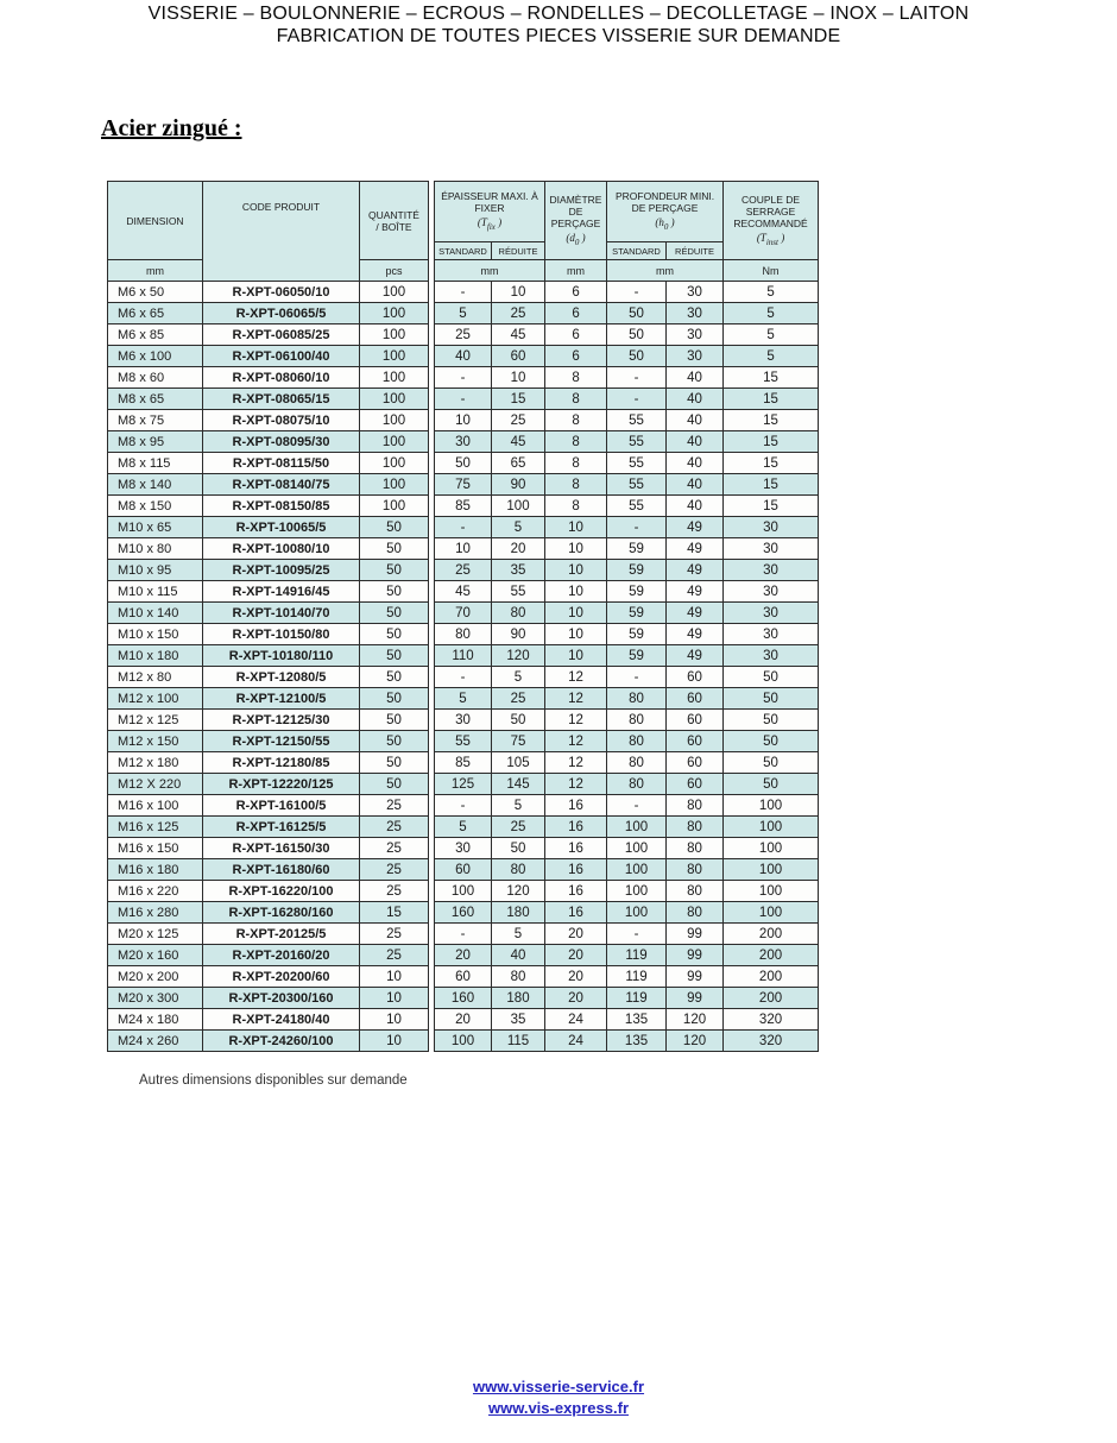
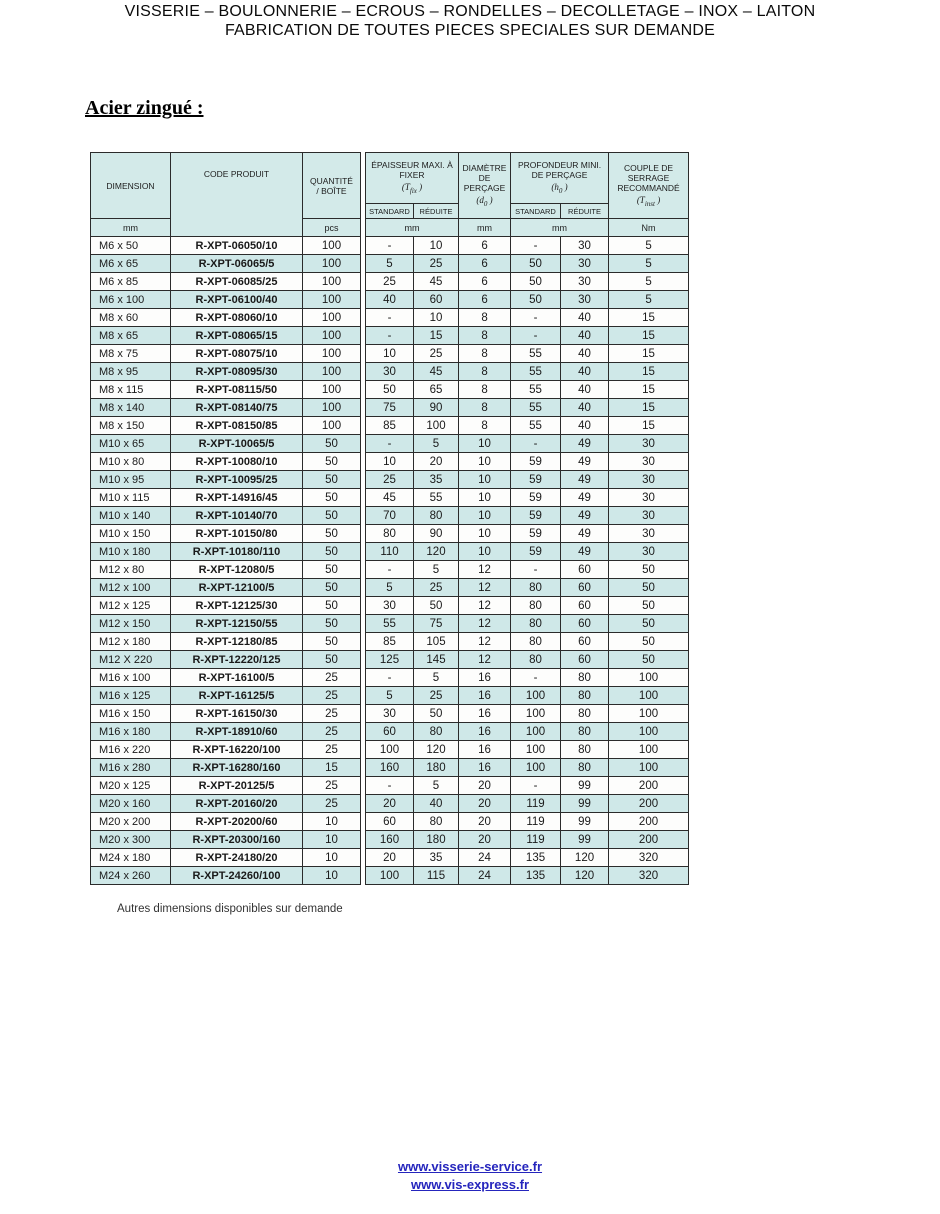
  VISSERIE – BOULONNERIE – ECROUS – RONDELLES – DECOLLETAGE – INOX – LAITON
- FABRICATION DE TOUTES PIECES VISSERIE SUR DEMANDE
+ FABRICATION DE TOUTES PIECES SPECIALES SUR DEMANDE
  Acier zingué :
  DIMENSION	CODE PRODUIT	QUANTITÉ / BOÎTE
  mm	pcs
  M6 x 50	R-XPT-06050/10	100
  M6 x 65	R-XPT-06065/5	100
  M6 x 85	R-XPT-06085/25	100
  M6 x 100	R-XPT-06100/40	100
  M8 x 60	R-XPT-08060/10	100
  M8 x 65	R-XPT-08065/15	100
  M8 x 75	R-XPT-08075/10	100
  M8 x 95	R-XPT-08095/30	100
  M8 x 115	R-XPT-08115/50	100
  M8 x 140	R-XPT-08140/75	100
  M8 x 150	R-XPT-08150/85	100
  M10 x 65	R-XPT-10065/5	50
  M10 x 80	R-XPT-10080/10	50
  M10 x 95	R-XPT-10095/25	50
  M10 x 115	R-XPT-14916/45	50
  M10 x 140	R-XPT-10140/70	50
  M10 x 150	R-XPT-10150/80	50
  M10 x 180	R-XPT-10180/110	50
  M12 x 80	R-XPT-12080/5	50
  M12 x 100	R-XPT-12100/5	50
  M12 x 125	R-XPT-12125/30	50
  M12 x 150	R-XPT-12150/55	50
  M12 x 180	R-XPT-12180/85	50
  M12 X 220	R-XPT-12220/125	50
  M16 x 100	R-XPT-16100/5	25
  M16 x 125	R-XPT-16125/5	25
  M16 x 150	R-XPT-16150/30	25
- M16 x 180	R-XPT-16180/60	25
+ M16 x 180	R-XPT-18910/60	25
  M16 x 220	R-XPT-16220/100	25
  M16 x 280	R-XPT-16280/160	15
  M20 x 125	R-XPT-20125/5	25
  M20 x 160	R-XPT-20160/20	25
  M20 x 200	R-XPT-20200/60	10
  M20 x 300	R-XPT-20300/160	10
- M24 x 180	R-XPT-24180/40	10
+ M24 x 180	R-XPT-24180/20	10
  M24 x 260	R-XPT-24260/100	10
  ÉPAISSEUR MAXI. À FIXER (Tfix )	DIAMÈTRE DE PERÇAGE (d0 )	PROFONDEUR MINI. DE PERÇAGE (h0 )	COUPLE DE SERRAGE RECOMMANDÉ (Tinst )
  STANDARD	RÉDUITE	STANDARD	RÉDUITE
  mm	mm	mm	Nm
  -	10	6	-	30	5
  5	25	6	50	30	5
  25	45	6	50	30	5
  40	60	6	50	30	5
  -	10	8	-	40	15
  -	15	8	-	40	15
  10	25	8	55	40	15
  30	45	8	55	40	15
  50	65	8	55	40	15
  75	90	8	55	40	15
  85	100	8	55	40	15
  -	5	10	-	49	30
  10	20	10	59	49	30
  25	35	10	59	49	30
  45	55	10	59	49	30
  70	80	10	59	49	30
  80	90	10	59	49	30
  110	120	10	59	49	30
  -	5	12	-	60	50
  5	25	12	80	60	50
  30	50	12	80	60	50
  55	75	12	80	60	50
  85	105	12	80	60	50
  125	145	12	80	60	50
  -	5	16	-	80	100
  5	25	16	100	80	100
  30	50	16	100	80	100
  60	80	16	100	80	100
  100	120	16	100	80	100
  160	180	16	100	80	100
  -	5	20	-	99	200
  20	40	20	119	99	200
  60	80	20	119	99	200
  160	180	20	119	99	200
  20	35	24	135	120	320
  100	115	24	135	120	320
  Autres dimensions disponibles sur demande
  www.visserie-service.fr
  www.vis-express.fr
